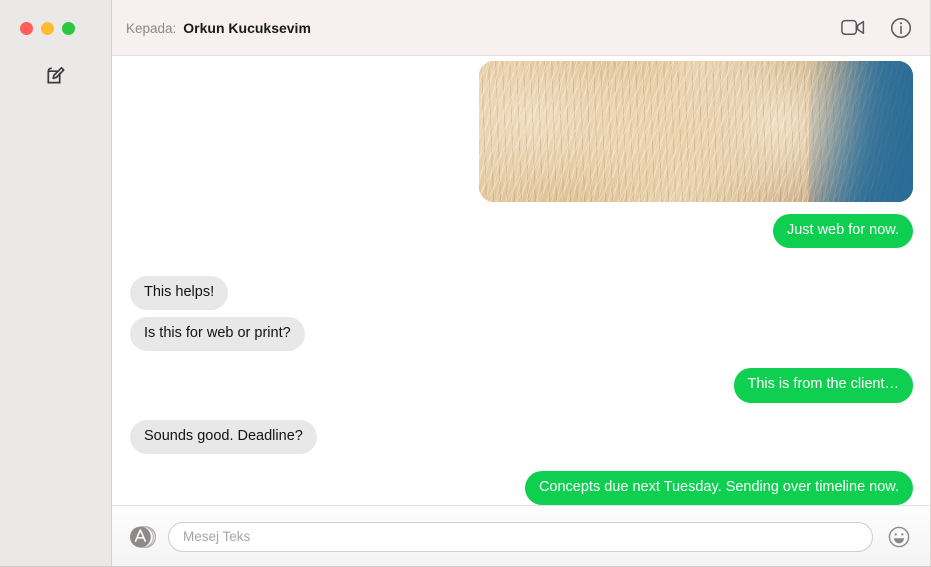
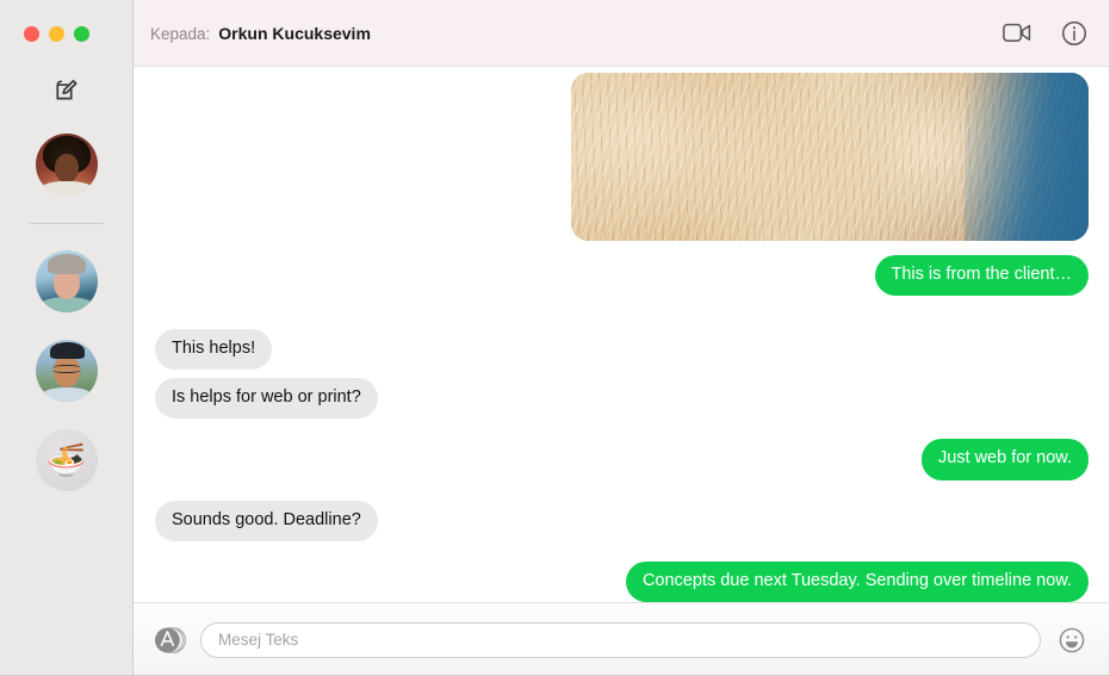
+ 🍜
  Kepada:
  Orkun Kucuksevim
- Just web for now.
+ This is from the client…
  This helps!
- Is this for web or print?
+ Is helps for web or print?
- This is from the client…
+ Just web for now.
  Sounds good. Deadline?
  Concepts due next Tuesday. Sending over timeline now.
  Mesej Teks
